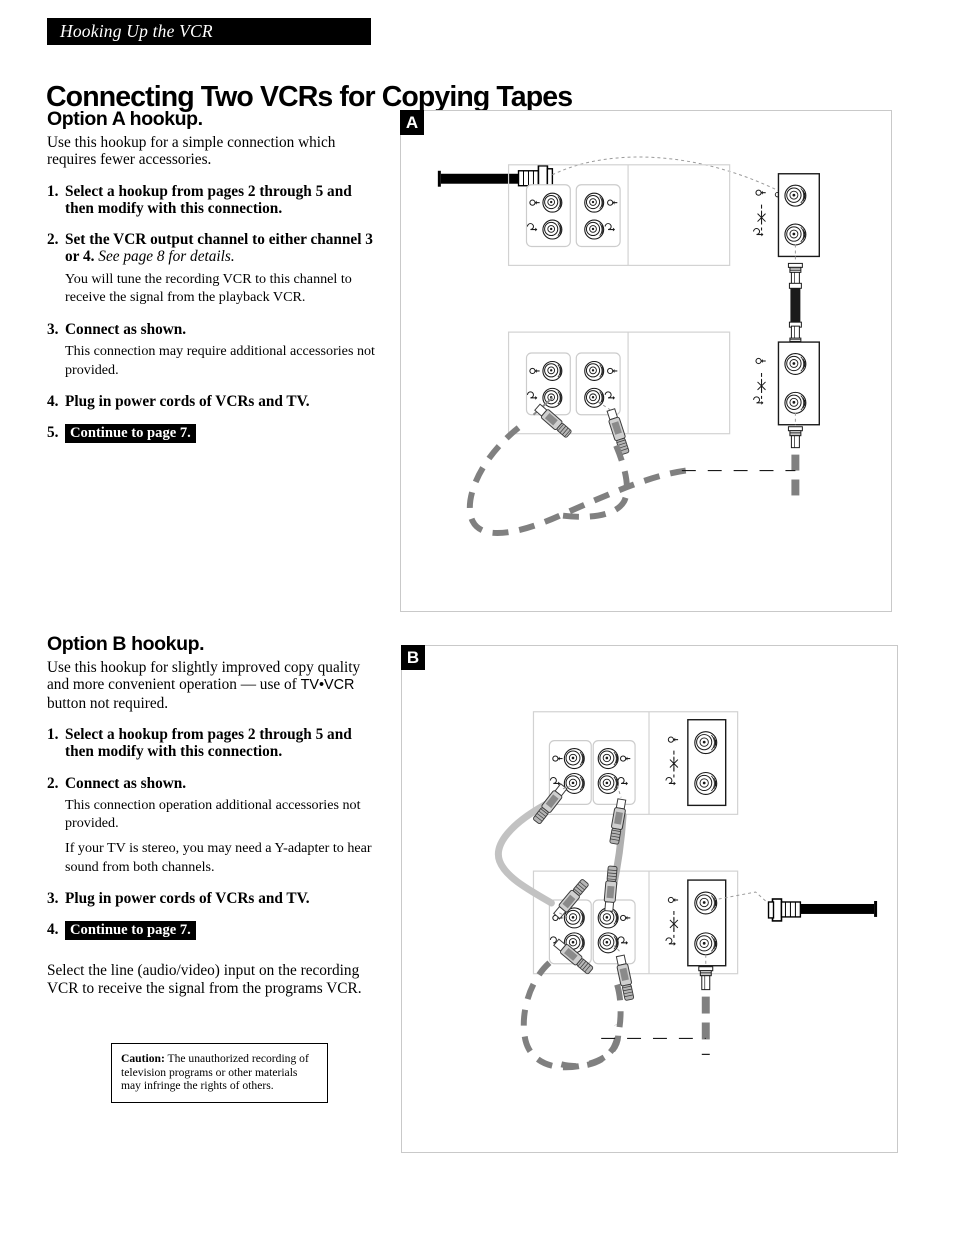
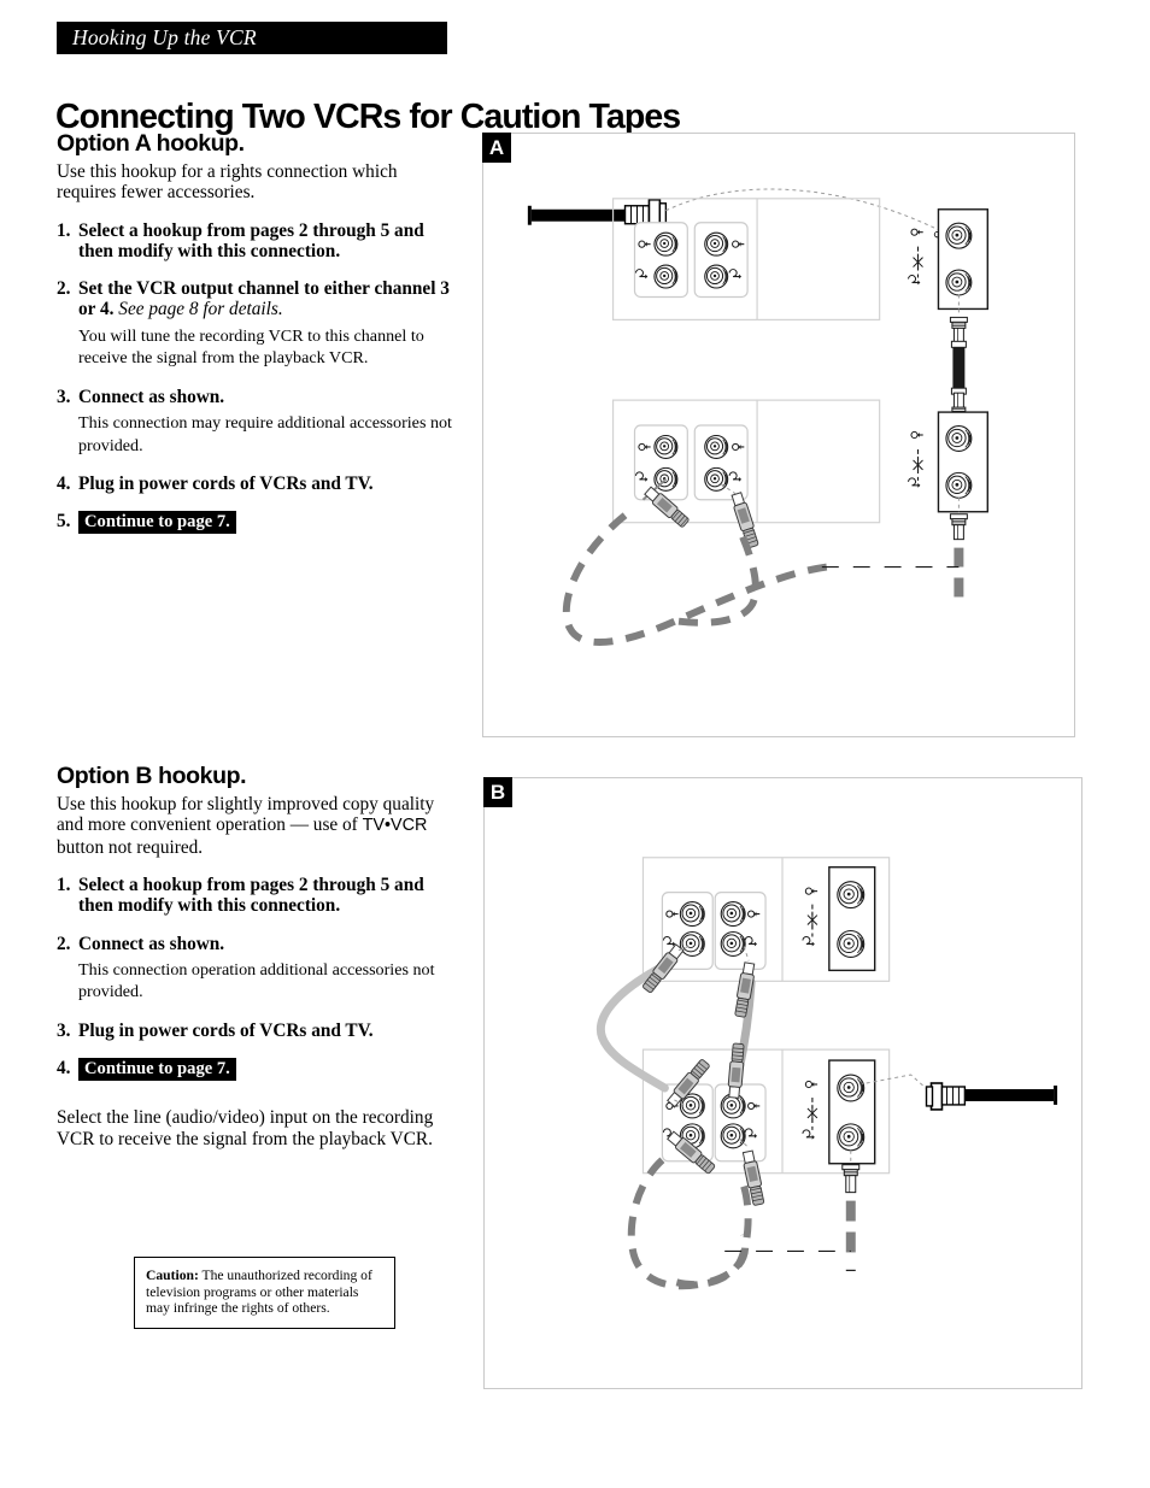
  Hooking Up the VCR
- Connecting Two VCRs for Copying Tapes
+ Connecting Two VCRs for Caution Tapes
  Option A hookup.
- Use this hookup for a simple connection which requires fewer accessories.
+ Use this hookup for a rights connection which requires fewer accessories.
  1.
  Select a hookup from pages 2 through 5 and then modify with this connection.
  2.
  Set the VCR output channel to either channel 3 or 4. See page 8 for details.
  You will tune the recording VCR to this channel to receive the signal from the playback VCR.
  3.
  Connect as shown.
  This connection may require additional accessories not provided.
  4.
  Plug in power cords of VCRs and TV.
  5.
  Continue to page 7.
  Option B hookup.
  Use this hookup for slightly improved copy quality and more convenient operation — use of TV•VCR button not required.
  1.
  Select a hookup from pages 2 through 5 and then modify with this connection.
  2.
  Connect as shown.
  This connection operation additional accessories not provided.
- If your TV is stereo, you may need a Y-adapter to hear sound from both channels.
  3.
  Plug in power cords of VCRs and TV.
  4.
  Continue to page 7.
- Select the line (audio/video) input on the recording VCR to receive the signal from the programs VCR.
+ Select the line (audio/video) input on the recording VCR to receive the signal from the playback VCR.
  Caution: The unauthorized recording of television programs or other materials may infringe the rights of others.
  A
  B
